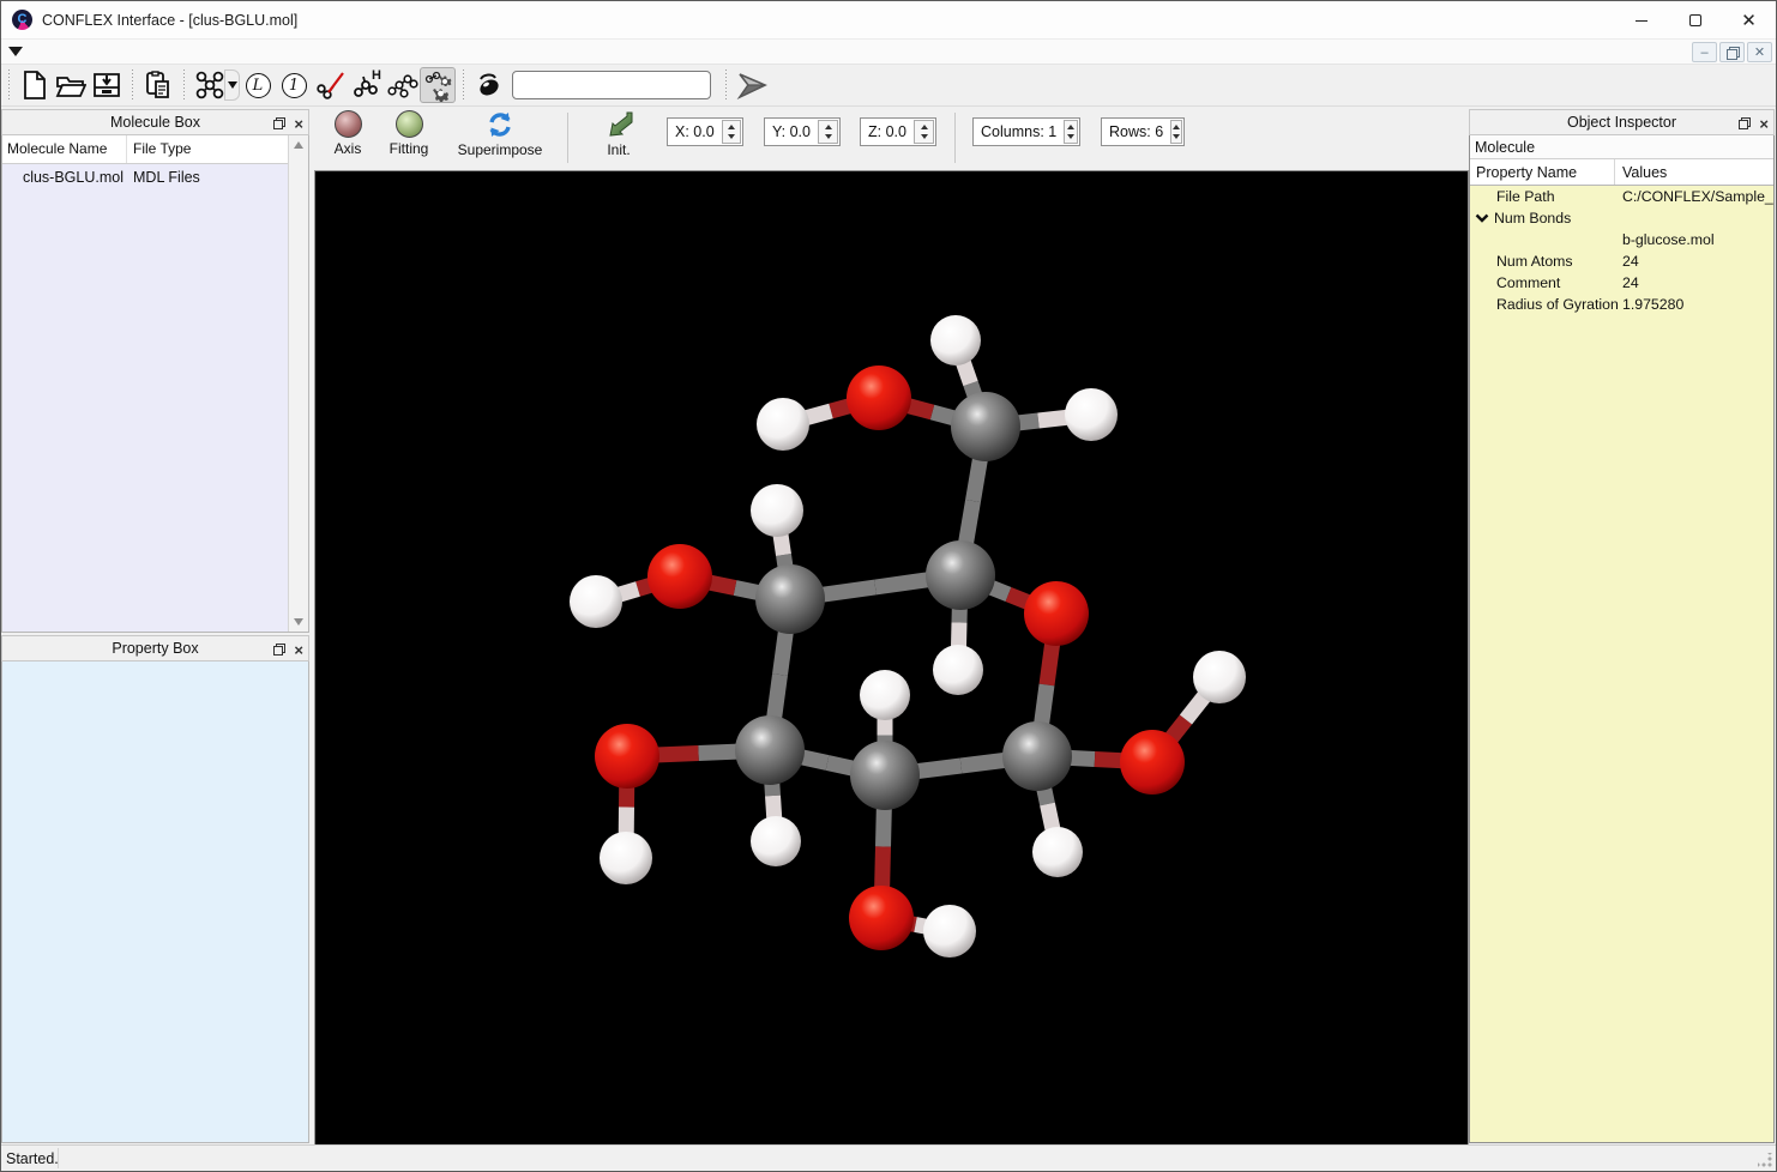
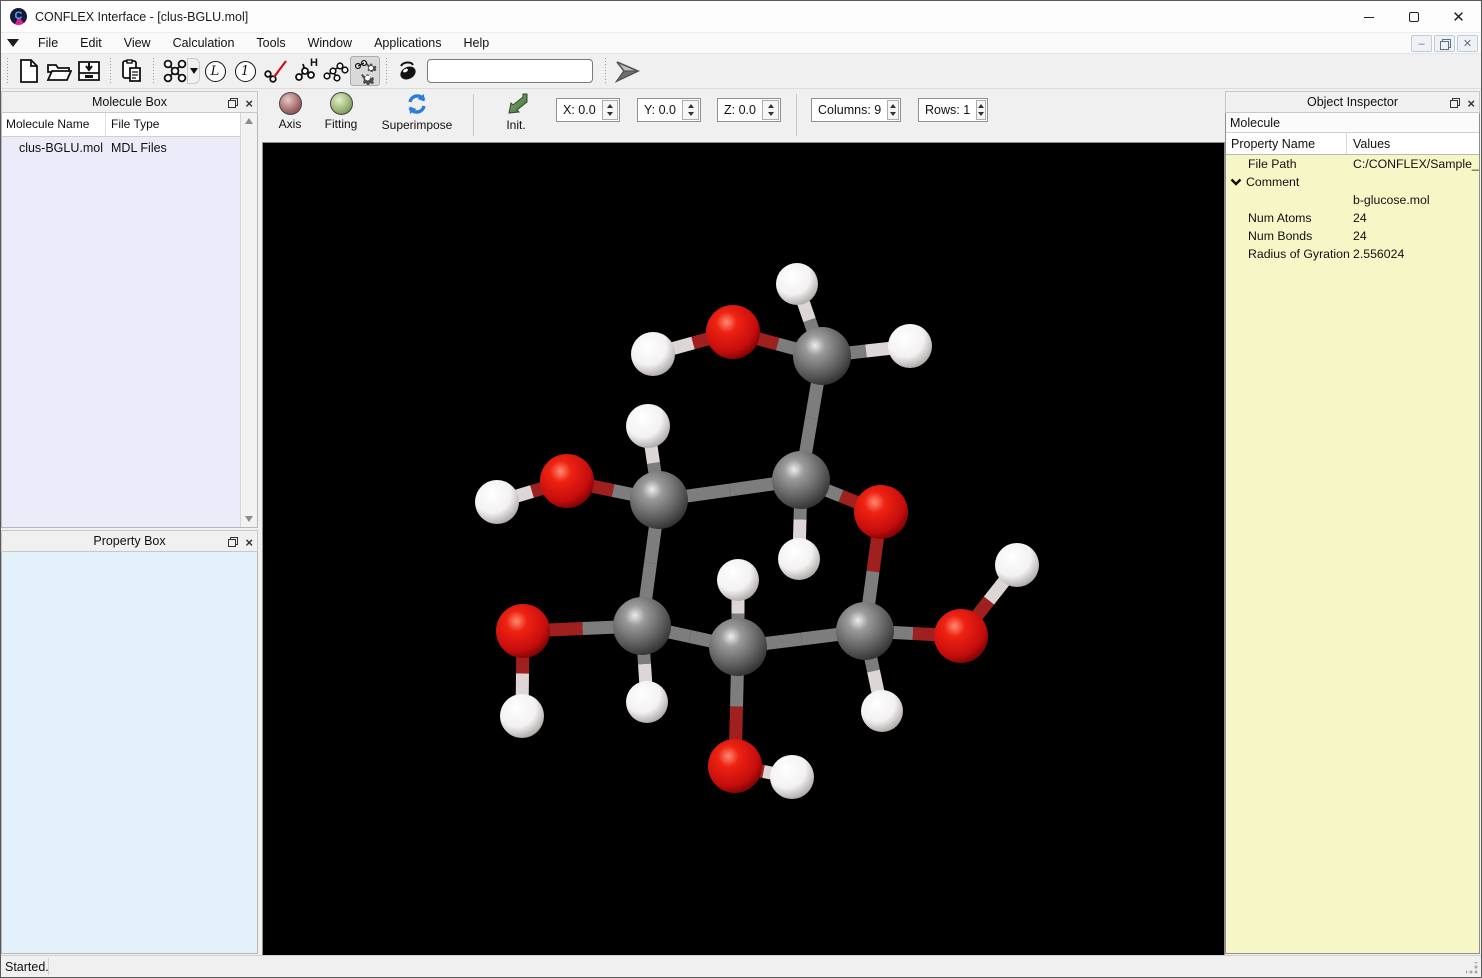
  C
  CONFLEX Interface - [clus-BGLU.mol]
  ✕
+ File Edit View Calculation Tools Window Applications Help
  –
  ✕
  L
  1
  H
  Molecule Box
  ×
  Molecule Name
  File Type
  clus-BGLU.mol
  MDL Files
  Property Box
  ×
  Axis
  Fitting
  Superimpose
  Init.
  X: 0.0
  Y: 0.0
  Z: 0.0
- Columns: 1
+ Columns: 9
- Rows: 6
+ Rows: 1
  Object Inspector
  ×
  Molecule
  Property Name
  Values
  File Path
  C:/CONFLEX/Sample_
- Num Bonds
+ Comment
  b-glucose.mol
  Num Atoms
  24
- Comment
+ Num Bonds
  24
  Radius of Gyration
- 1.975280
+ 2.556024
  Started
